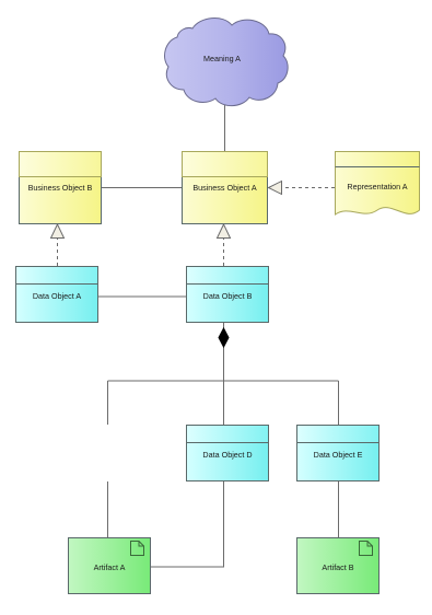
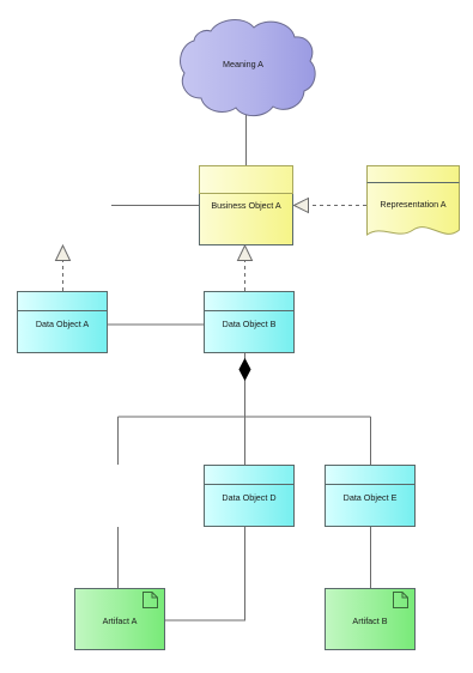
  Meaning A
- Business Object B
  Business Object A
  Representation A
  Data Object A
  Data Object B
  Data Object D
  Data Object E
  Artifact A
  Artifact B
